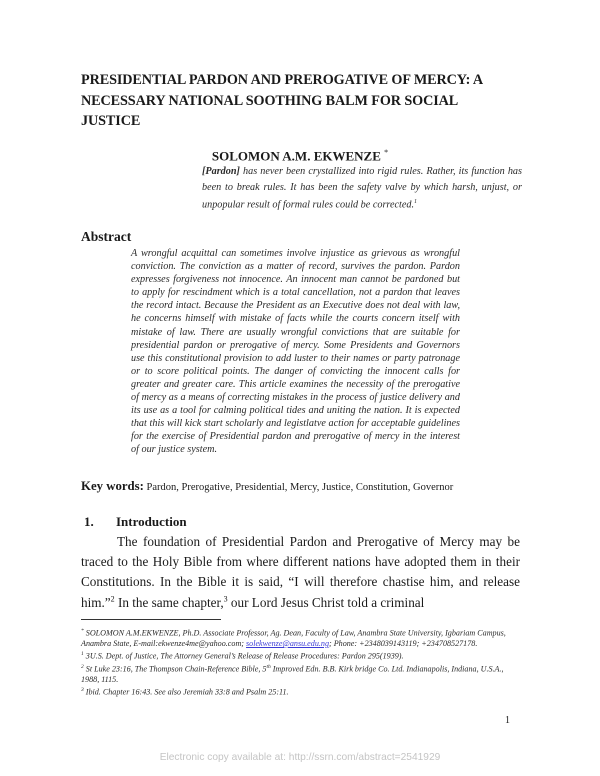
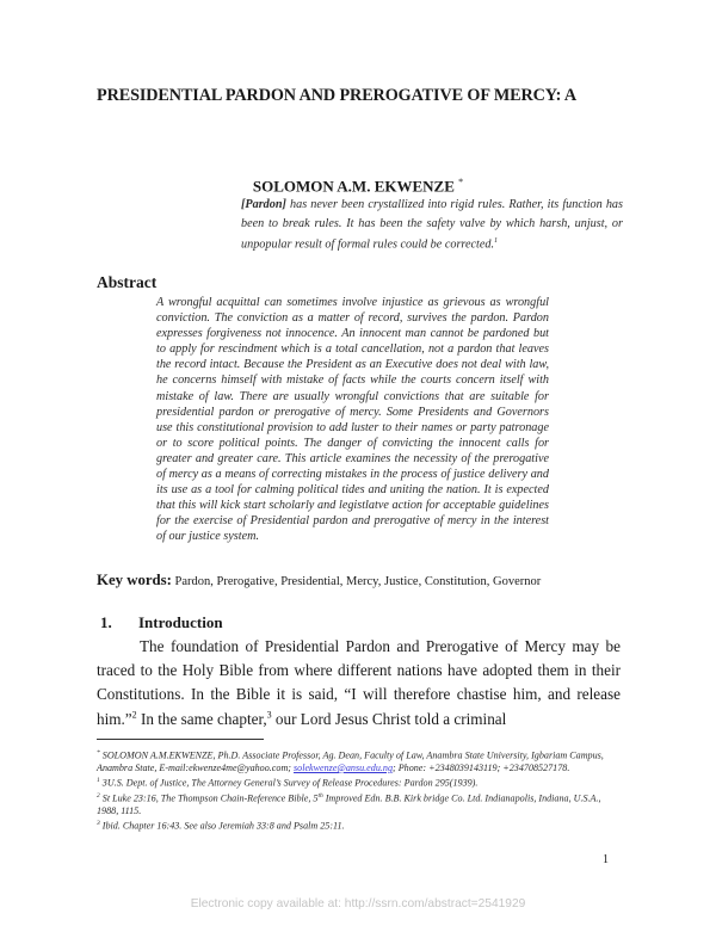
  PRESIDENTIAL PARDON AND PREROGATIVE OF MERCY: A
- NECESSARY NATIONAL SOOTHING BALM FOR SOCIAL
- JUSTICE
  SOLOMON A.M. EKWENZE *
  [Pardon] has never been crystallized into rigid rules. Rather, its function has been to break rules. It has been the safety valve by which harsh, unjust, or unpopular result of formal rules could be corrected.
  Abstract
  A wrongful acquittal can sometimes involve injustice as grievous as wrongful conviction. The conviction as a matter of record, survives the pardon. Pardon expresses forgiveness not innocence. An innocent man cannot be pardoned but to apply for rescindment which is a total cancellation, not a pardon that leaves the record intact. Because the President as an Executive does not deal with law, he concerns himself with mistake of facts while the courts concern itself with mistake of law. There are usually wrongful convictions that are suitable for presidential pardon or prerogative of mercy. Some Presidents and Governors use this constitutional provision to add luster to their names or party patronage or to score political points. The danger of convicting the innocent calls for greater and greater care. This article examines the necessity of the prerogative of mercy as a means of correcting mistakes in the process of justice delivery and its use as a tool for calming political tides and uniting the nation. It is expected that this will kick start scholarly and legistlatve action for acceptable guidelines for the exercise of Presidential pardon and prerogative of mercy in the interest of our justice system.
  Key words: Pardon, Prerogative, Presidential, Mercy, Justice, Constitution, Governor
  1. Introduction
  The foundation of Presidential Pardon and Prerogative of Mercy may be traced to the Holy Bible from where different nations have adopted them in their Constitutions. In the Bible it is said, “I will therefore chastise him, and release him.”2 In the same chapter,3 our Lord Jesus Christ told a criminal
  SOLOMON A.M.EKWENZE, Ph.D. Associate Professor, Ag. Dean, Faculty of Law, Anambra State University, Igbariam Campus, Anambra State, E-mail:ekwenze4me@yahoo.com; solekwenze@ansu.edu.ng; Phone: +2348039143119; +234708527178.
- 3U.S. Dept. of Justice, The Attorney General’s Release of Release Procedures: Pardon 295(1939).
+ 3U.S. Dept. of Justice, The Attorney General’s Survey of Release Procedures: Pardon 295(1939).
  St Luke 23:16, The Thompson Chain-Reference Bible, 5 Improved Edn. B.B. Kirk bridge Co. Ltd. Indianapolis, Indiana, U.S.A., 1988, 1115.
  Ibid. Chapter 16:43. See also Jeremiah 33:8 and Psalm 25:11.
  1
  Electronic copy available at: http://ssrn.com/abstract=2541929
